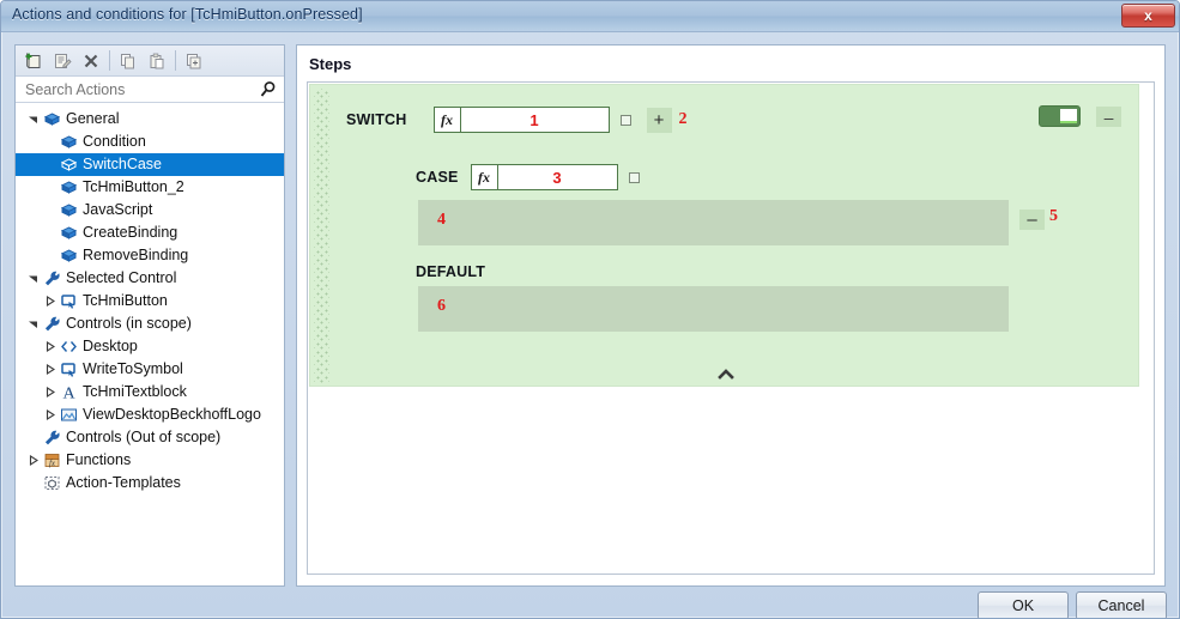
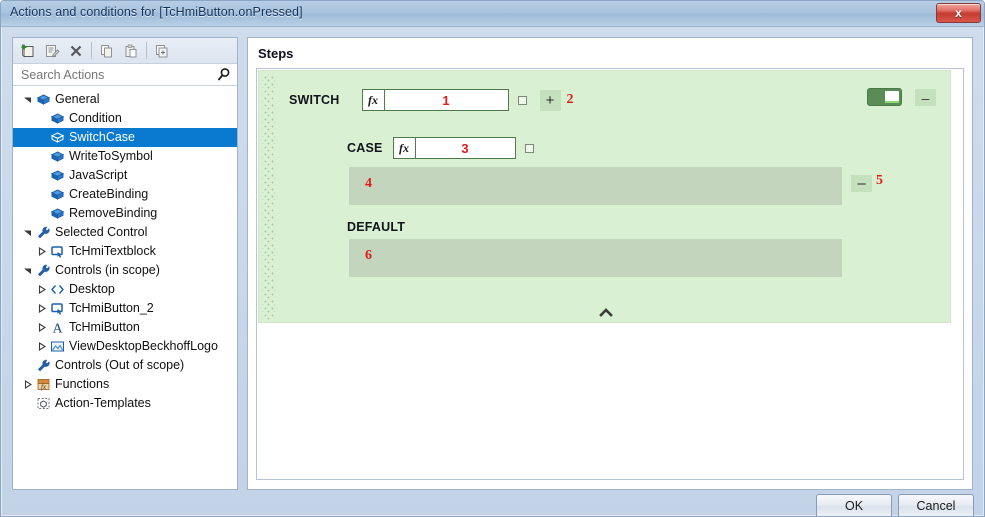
  Actions and conditions for [TcHmiButton.onPressed]
  x
  Search Actions
  General
  Condition
  SwitchCase
- TcHmiButton_2
+ WriteToSymbol
  JavaScript
  CreateBinding
  RemoveBinding
  Selected Control
- TcHmiButton
+ TcHmiTextblock
  Controls (in scope)
  Desktop
- WriteToSymbol
+ TcHmiButton_2
  A
- TcHmiTextblock
+ TcHmiButton
  ViewDesktopBeckhoffLogo
  Controls (Out of scope)
  fx
  Functions
  Action-Templates
  Steps
  SWITCH
  fx
  1
  +
  2
  –
  CASE
  fx
  3
  4
  –
  5
  DEFAULT
  6
  OK
  Cancel
